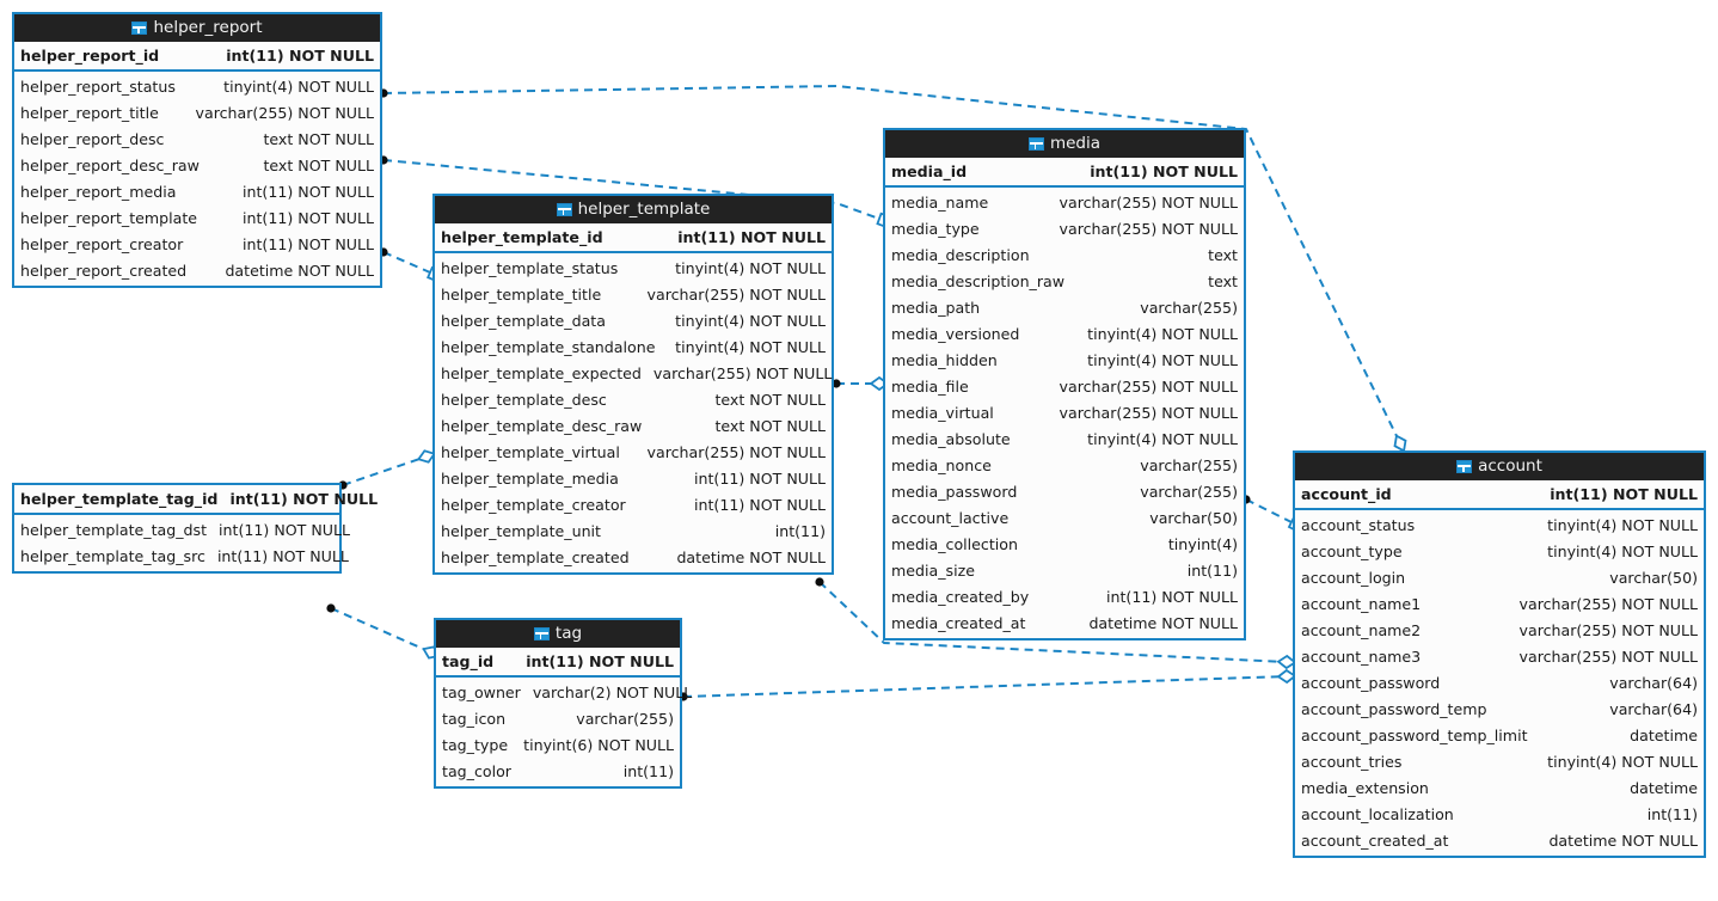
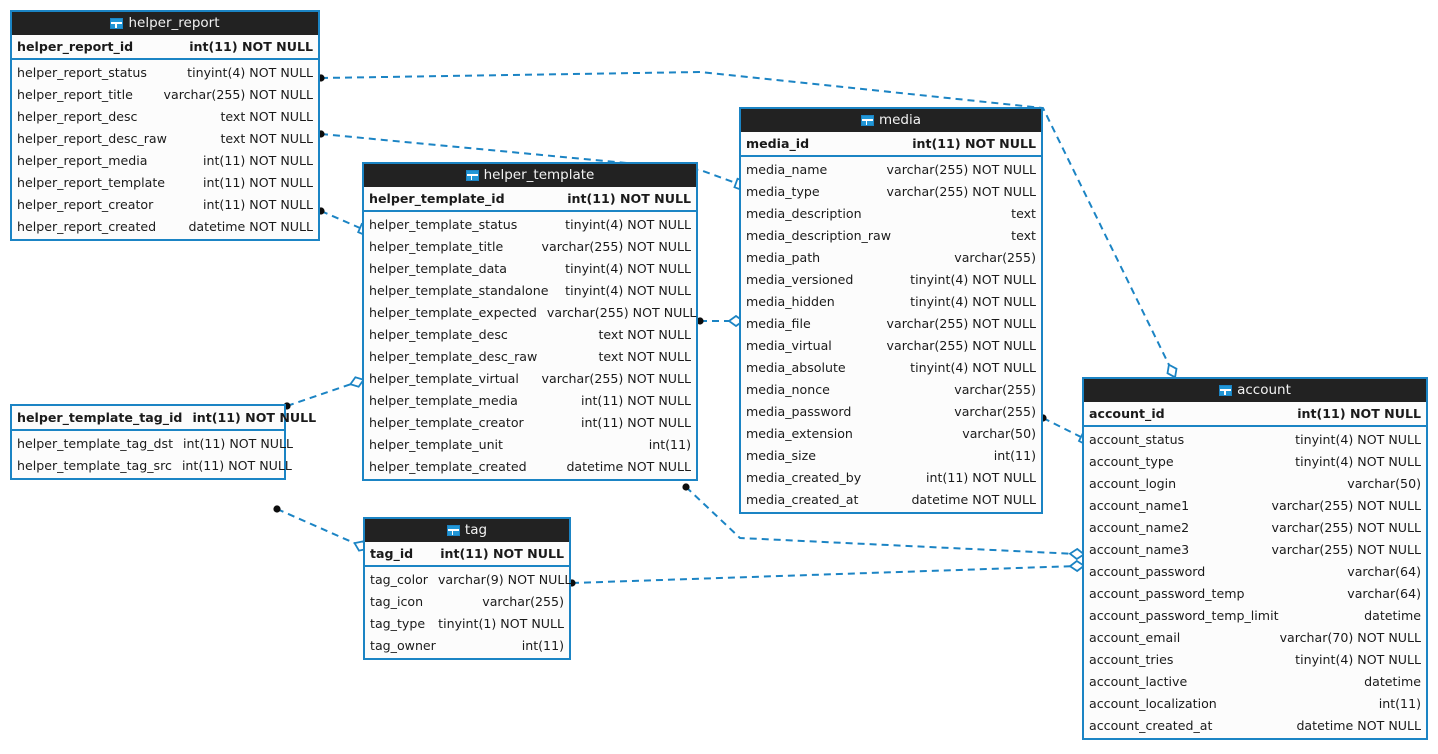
  helper_report
  helper_report_id
  int(11) NOT NULL
  helper_report_status
  tinyint(4) NOT NULL
  helper_report_title
  varchar(255) NOT NULL
  helper_report_desc
  text NOT NULL
  helper_report_desc_raw
  text NOT NULL
  helper_report_media
  int(11) NOT NULL
  helper_report_template
  int(11) NOT NULL
  helper_report_creator
  int(11) NOT NULL
  helper_report_created
  datetime NOT NULL
  helper_template
  helper_template_id
  int(11) NOT NULL
  helper_template_status
  tinyint(4) NOT NULL
  helper_template_title
  varchar(255) NOT NULL
  helper_template_data
  tinyint(4) NOT NULL
  helper_template_standalone
  tinyint(4) NOT NULL
  helper_template_expected
  varchar(255) NOT NULL
  helper_template_desc
  text NOT NULL
  helper_template_desc_raw
  text NOT NULL
  helper_template_virtual
  varchar(255) NOT NULL
  helper_template_media
  int(11) NOT NULL
  helper_template_creator
  int(11) NOT NULL
  helper_template_unit
  int(11)
  helper_template_created
  datetime NOT NULL
  media
  media_id
  int(11) NOT NULL
  media_name
  varchar(255) NOT NULL
  media_type
  varchar(255) NOT NULL
  media_description
  text
  media_description_raw
  text
  media_path
  varchar(255)
  media_versioned
  tinyint(4) NOT NULL
  media_hidden
  tinyint(4) NOT NULL
  media_file
  varchar(255) NOT NULL
  media_virtual
  varchar(255) NOT NULL
  media_absolute
  tinyint(4) NOT NULL
  media_nonce
  varchar(255)
  media_password
  varchar(255)
- account_lactive
+ media_extension
  varchar(50)
- media_collection
- tinyint(4)
  media_size
  int(11)
  media_created_by
  int(11) NOT NULL
  media_created_at
  datetime NOT NULL
  account
  account_id
  int(11) NOT NULL
  account_status
  tinyint(4) NOT NULL
  account_type
  tinyint(4) NOT NULL
  account_login
  varchar(50)
  account_name1
  varchar(255) NOT NULL
  account_name2
  varchar(255) NOT NULL
  account_name3
  varchar(255) NOT NULL
  account_password
  varchar(64)
  account_password_temp
  varchar(64)
  account_password_temp_limit
  datetime
+ account_email
+ varchar(70) NOT NULL
  account_tries
  tinyint(4) NOT NULL
- media_extension
+ account_lactive
  datetime
  account_localization
  int(11)
  account_created_at
  datetime NOT NULL
  helper_template_tag_id
  int(11) NOT NULL
  helper_template_tag_dst
  int(11) NOT NULL
  helper_template_tag_src
  int(11) NOT NULL
  tag
  tag_id
  int(11) NOT NULL
- tag_owner
+ tag_color
- varchar(2) NOT NULL
+ varchar(9) NOT NULL
  tag_icon
  varchar(255)
  tag_type
- tinyint(6) NOT NULL
+ tinyint(1) NOT NULL
- tag_color
+ tag_owner
  int(11)
